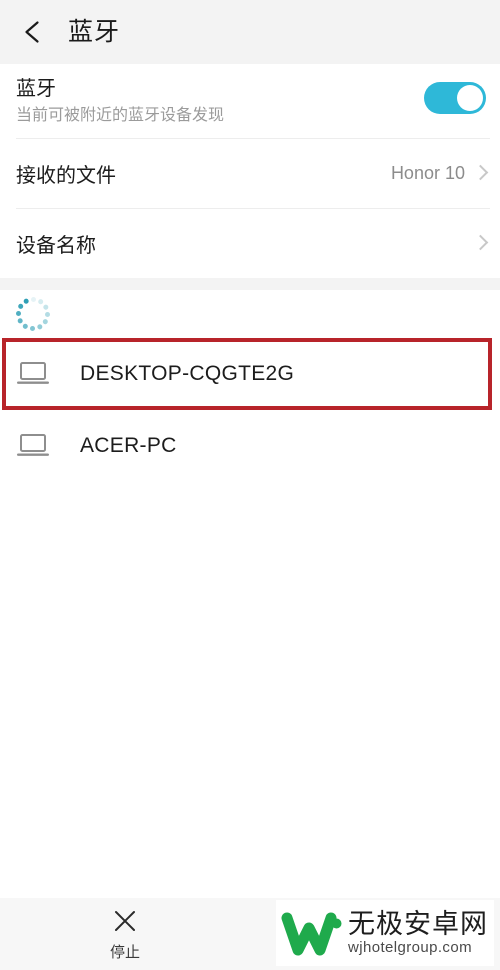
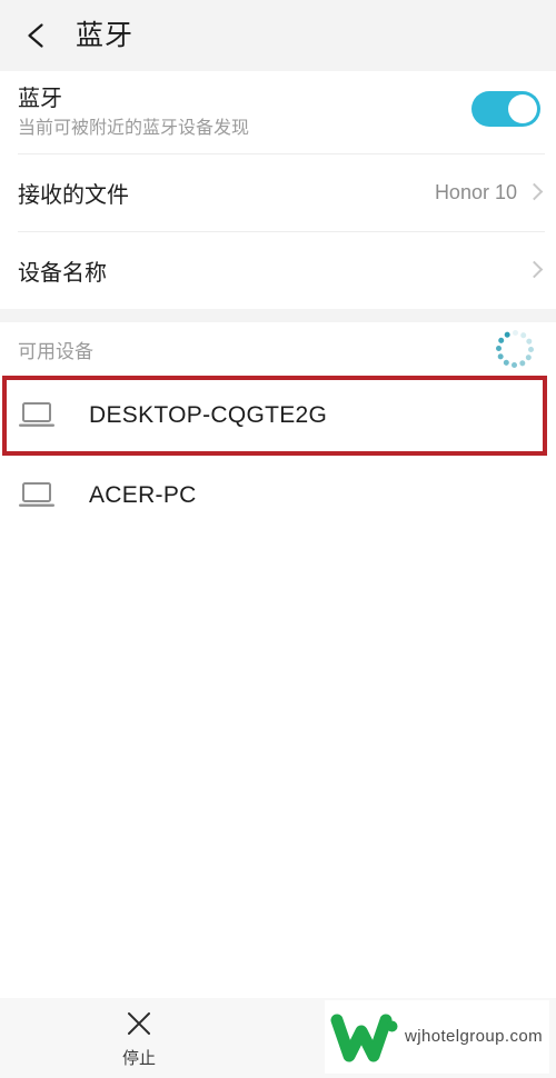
  蓝牙
  蓝牙
  当前可被附近的蓝牙设备发现
  接收的文件
  Honor 10
  设备名称
+ 可用设备
  DESKTOP-CQGTE2G
  ACER-PC
  停止
- 无极安卓网
  wjhotelgroup.com
